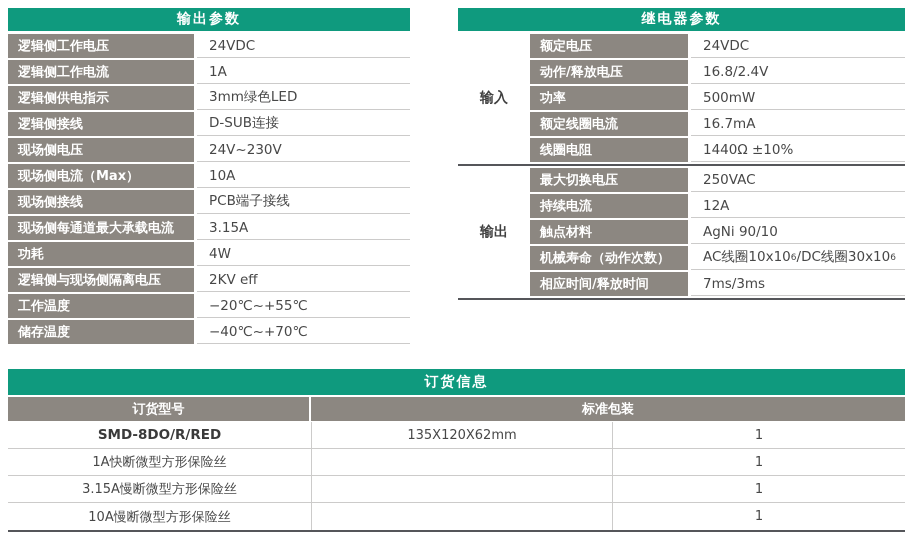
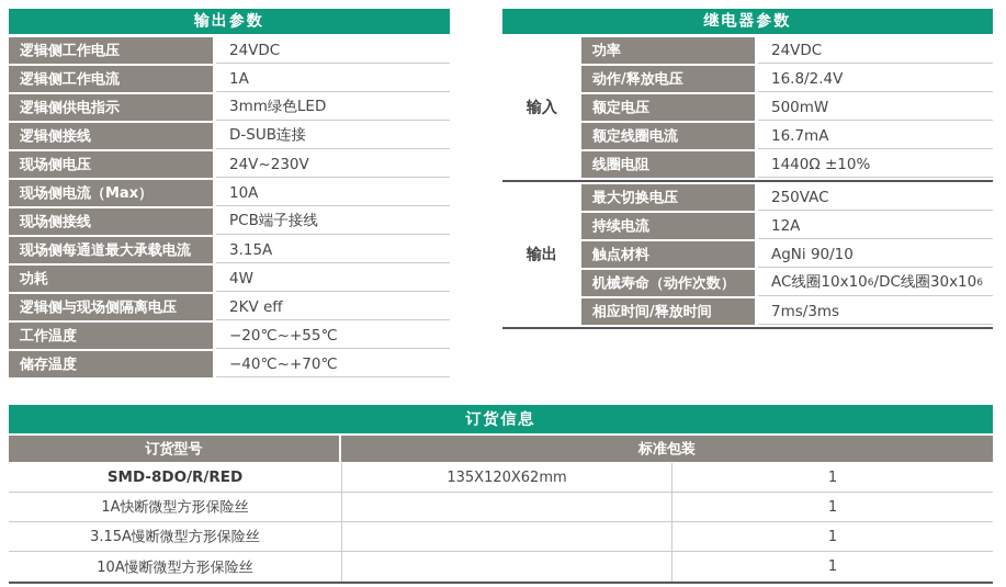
  输出参数
  逻辑侧工作电压
  24VDC
  逻辑侧工作电流
  1A
  逻辑侧供电指示
  3mm绿色LED
  逻辑侧接线
  D-SUB连接
  现场侧电压
  24V~230V
  现场侧电流（Max）
  10A
  现场侧接线
  PCB端子接线
  现场侧每通道最大承载电流
  3.15A
  功耗
  4W
  逻辑侧与现场侧隔离电压
  2KV eff
  工作温度
  −20℃~+55℃
  储存温度
  −40℃~+70℃
  继电器参数
  输入
- 额定电压
+ 功率
  24VDC
  动作/释放电压
  16.8/2.4V
- 功率
+ 额定电压
  500mW
  额定线圈电流
  16.7mA
  线圈电阻
  1440Ω ±10%
  输出
  最大切换电压
  250VAC
  持续电流
  12A
  触点材料
  AgNi 90/10
  机械寿命（动作次数）
  AC线圈10x10
  6
  /DC线圈30x10
  6
  相应时间/释放时间
  7ms/3ms
  订货信息
  订货型号
  标准包装
  SMD-8DO/R/RED
  135X120X62mm
  1
  1A快断微型方形保险丝
  1
  3.15A慢断微型方形保险丝
  1
  10A慢断微型方形保险丝
  1
